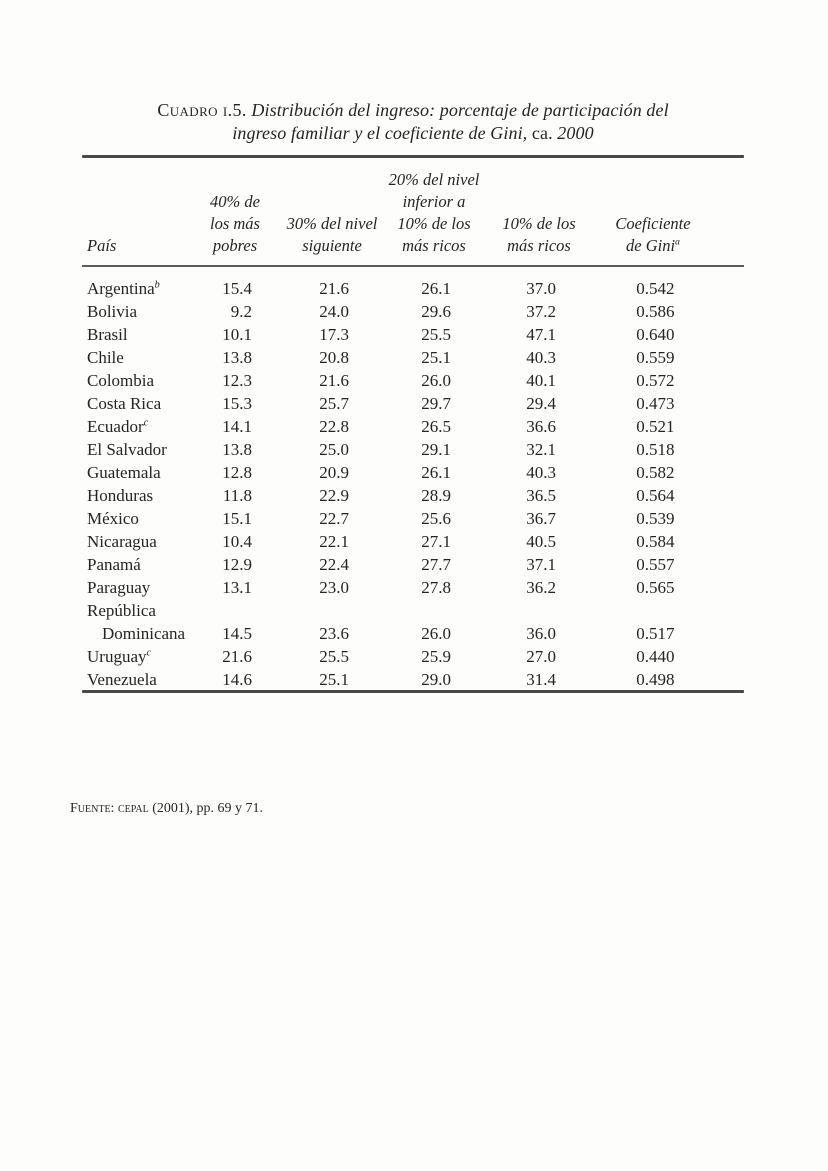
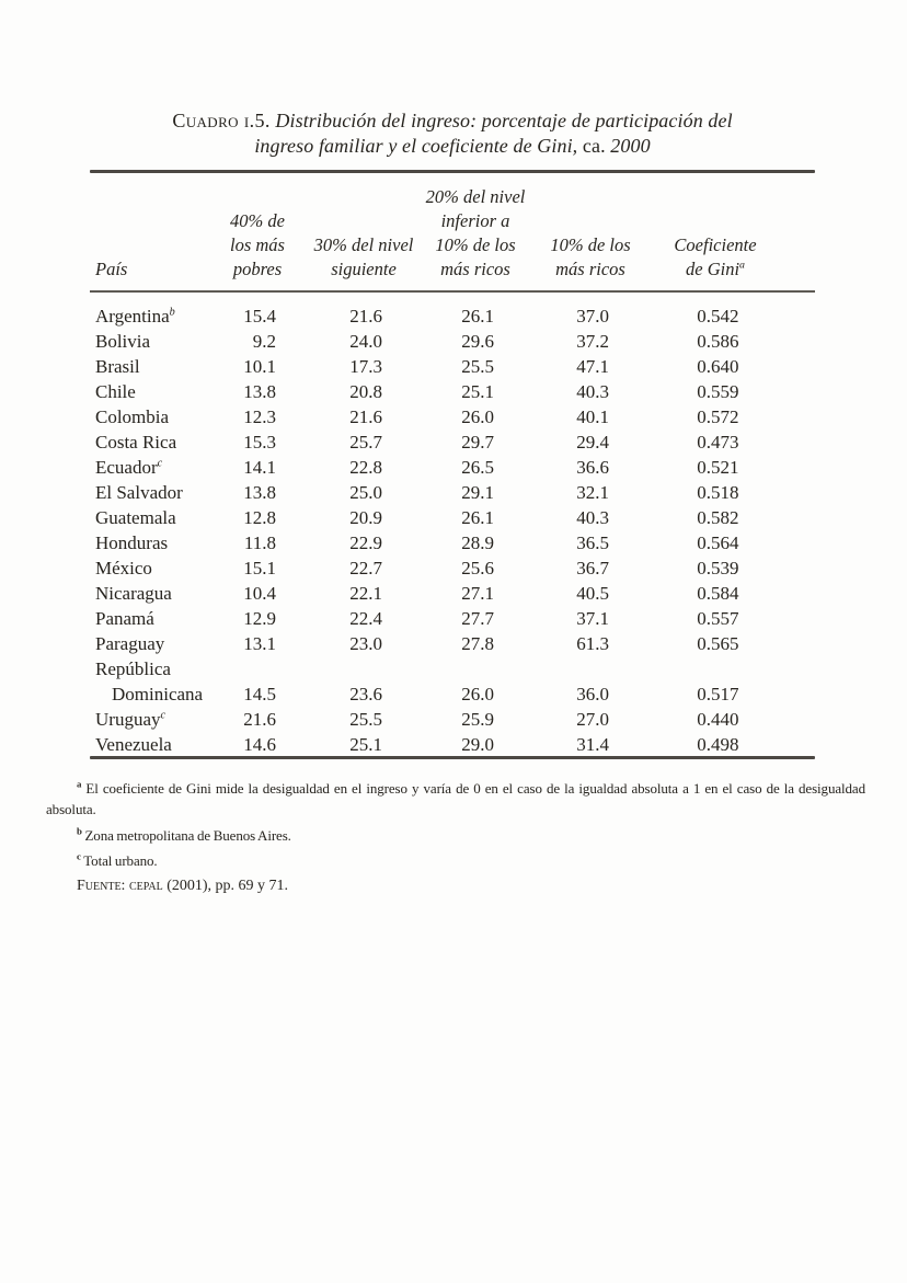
  Cuadro i.5. Distribución del ingreso: porcentaje de participación del
  ingreso familiar y el coeficiente de Gini, ca. 2000
  País
  40% de
  los más
  pobres
  30% del nivel
  siguiente
  20% del nivel
  inferior a
  10% de los
  más ricos
  10% de los
  más ricos
  Coeficiente
  de Ginia
  Argentinab
  15.4
  21.6
  26.1
  37.0
  0.542
  Bolivia
  9.2
  24.0
  29.6
  37.2
  0.586
  Brasil
  10.1
  17.3
  25.5
  47.1
  0.640
  Chile
  13.8
  20.8
  25.1
  40.3
  0.559
  Colombia
  12.3
  21.6
  26.0
  40.1
  0.572
  Costa Rica
  15.3
  25.7
  29.7
  29.4
  0.473
  Ecuadorc
  14.1
  22.8
  26.5
  36.6
  0.521
  El Salvador
  13.8
  25.0
  29.1
  32.1
  0.518
  Guatemala
  12.8
  20.9
  26.1
  40.3
  0.582
  Honduras
  11.8
  22.9
  28.9
  36.5
  0.564
  México
  15.1
  22.7
  25.6
  36.7
  0.539
  Nicaragua
  10.4
  22.1
  27.1
  40.5
  0.584
  Panamá
  12.9
  22.4
  27.7
  37.1
  0.557
  Paraguay
  13.1
  23.0
  27.8
- 36.2
+ 61.3
  0.565
  República
  Dominicana
  14.5
  23.6
  26.0
  36.0
  0.517
  Uruguayc
  21.6
  25.5
  25.9
  27.0
  0.440
  Venezuela
  14.6
  25.1
  29.0
  31.4
  0.498
+ a El coeficiente de Gini mide la desigualdad en el ingreso y varía de 0 en el caso de la igualdad absoluta a 1 en el caso de la desigualdad absoluta.
+ b Zona metropolitana de Buenos Aires.
+ c Total urbano.
  Fuente: cepal (2001), pp. 69 y 71.
